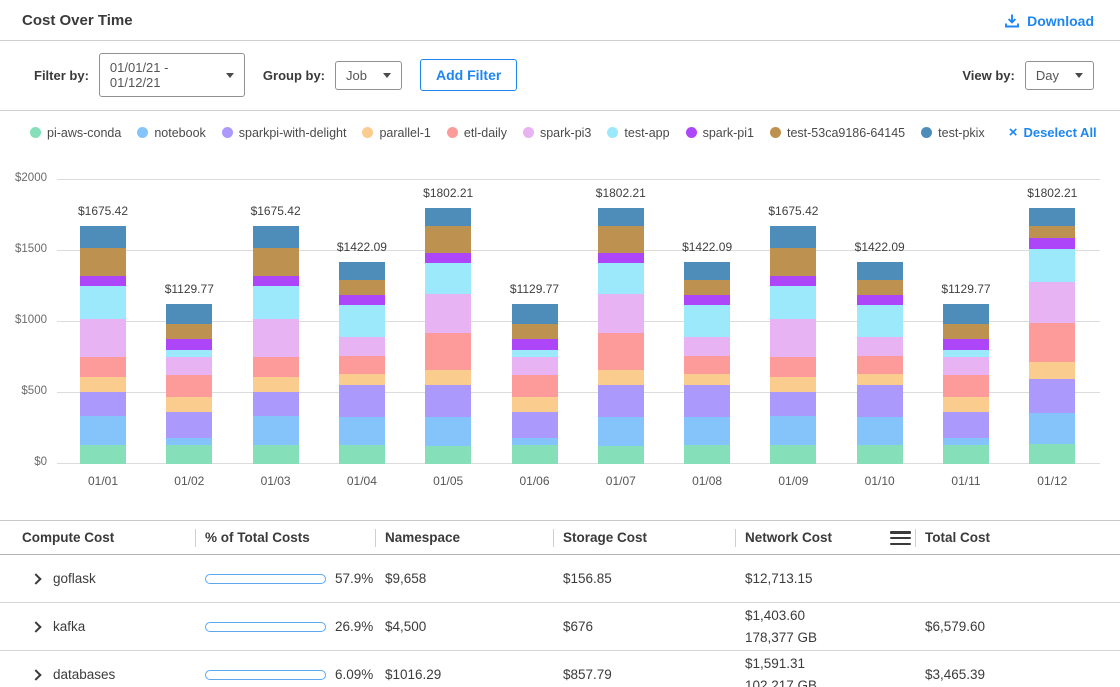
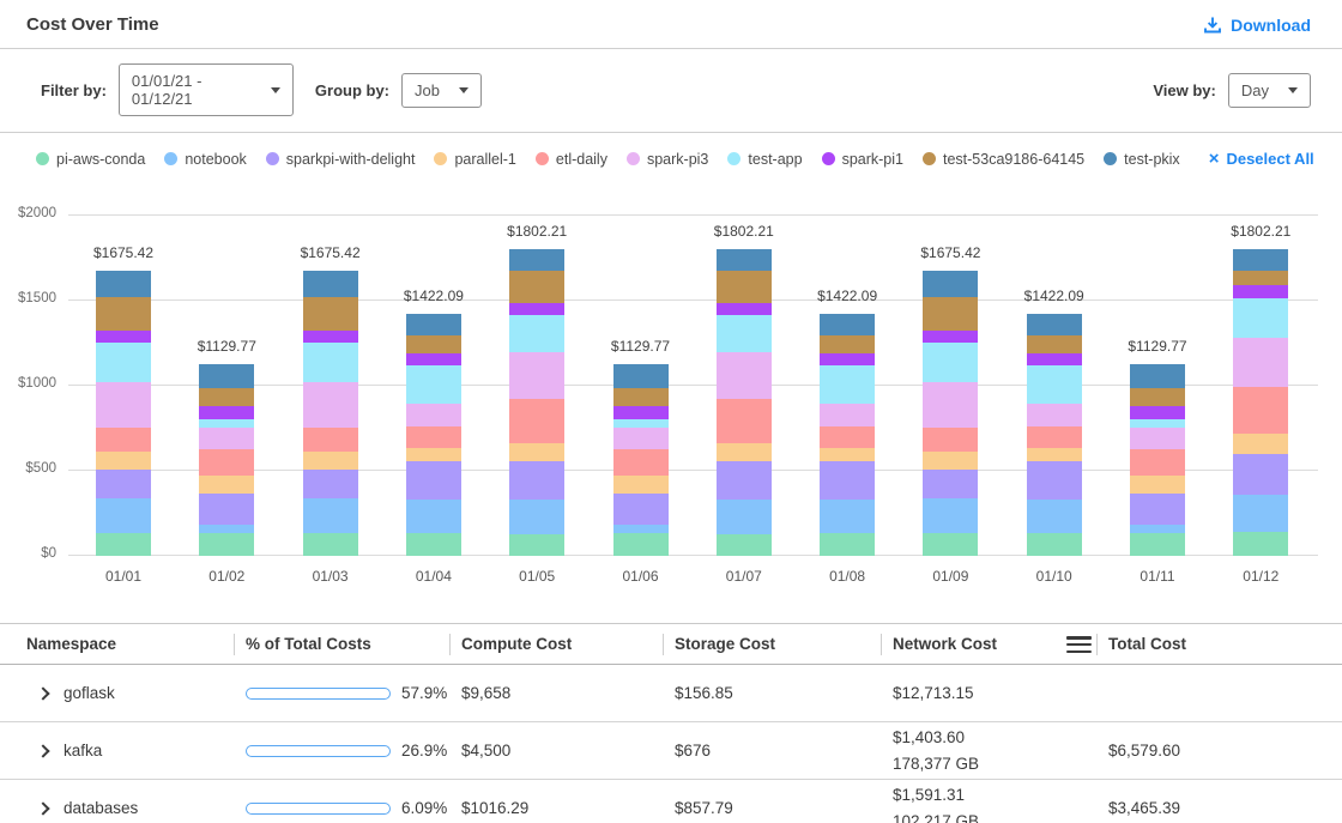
  Cost Over Time
  Download
  Filter by:
  01/01/21 - 01/12/21
  Group by:
  Job
- Add Filter
  View by:
  Day
  pi-aws-conda
  notebook
  sparkpi-with-delight
  parallel-1
  etl-daily
  spark-pi3
  test-app
  spark-pi1
  test-53ca9186-64145
  test-pkix
  ×
  Deselect All
  $1675.42
  01/01
  $1129.77
  01/02
  $1675.42
  01/03
  $1422.09
  01/04
  $1802.21
  01/05
  $1129.77
  01/06
  $1802.21
  01/07
  $1422.09
  01/08
  $1675.42
  01/09
  $1422.09
  01/10
  $1129.77
  01/11
  $1802.21
  01/12
  $0
  $500
  $1000
  $1500
  $2000
- Compute Cost
+ Namespace
  % of Total Costs
- Namespace
+ Compute Cost
  Storage Cost
  Network Cost
  Total Cost
  goflask
  57.9%
  $9,658
  $156.85
  $12,713.15
  kafka
  26.9%
  $4,500
  $676
  $1,403.60
  178,377 GB
  $6,579.60
  databases
  6.09%
  $1016.29
  $857.79
  $1,591.31
  102,217 GB
  $3,465.39
